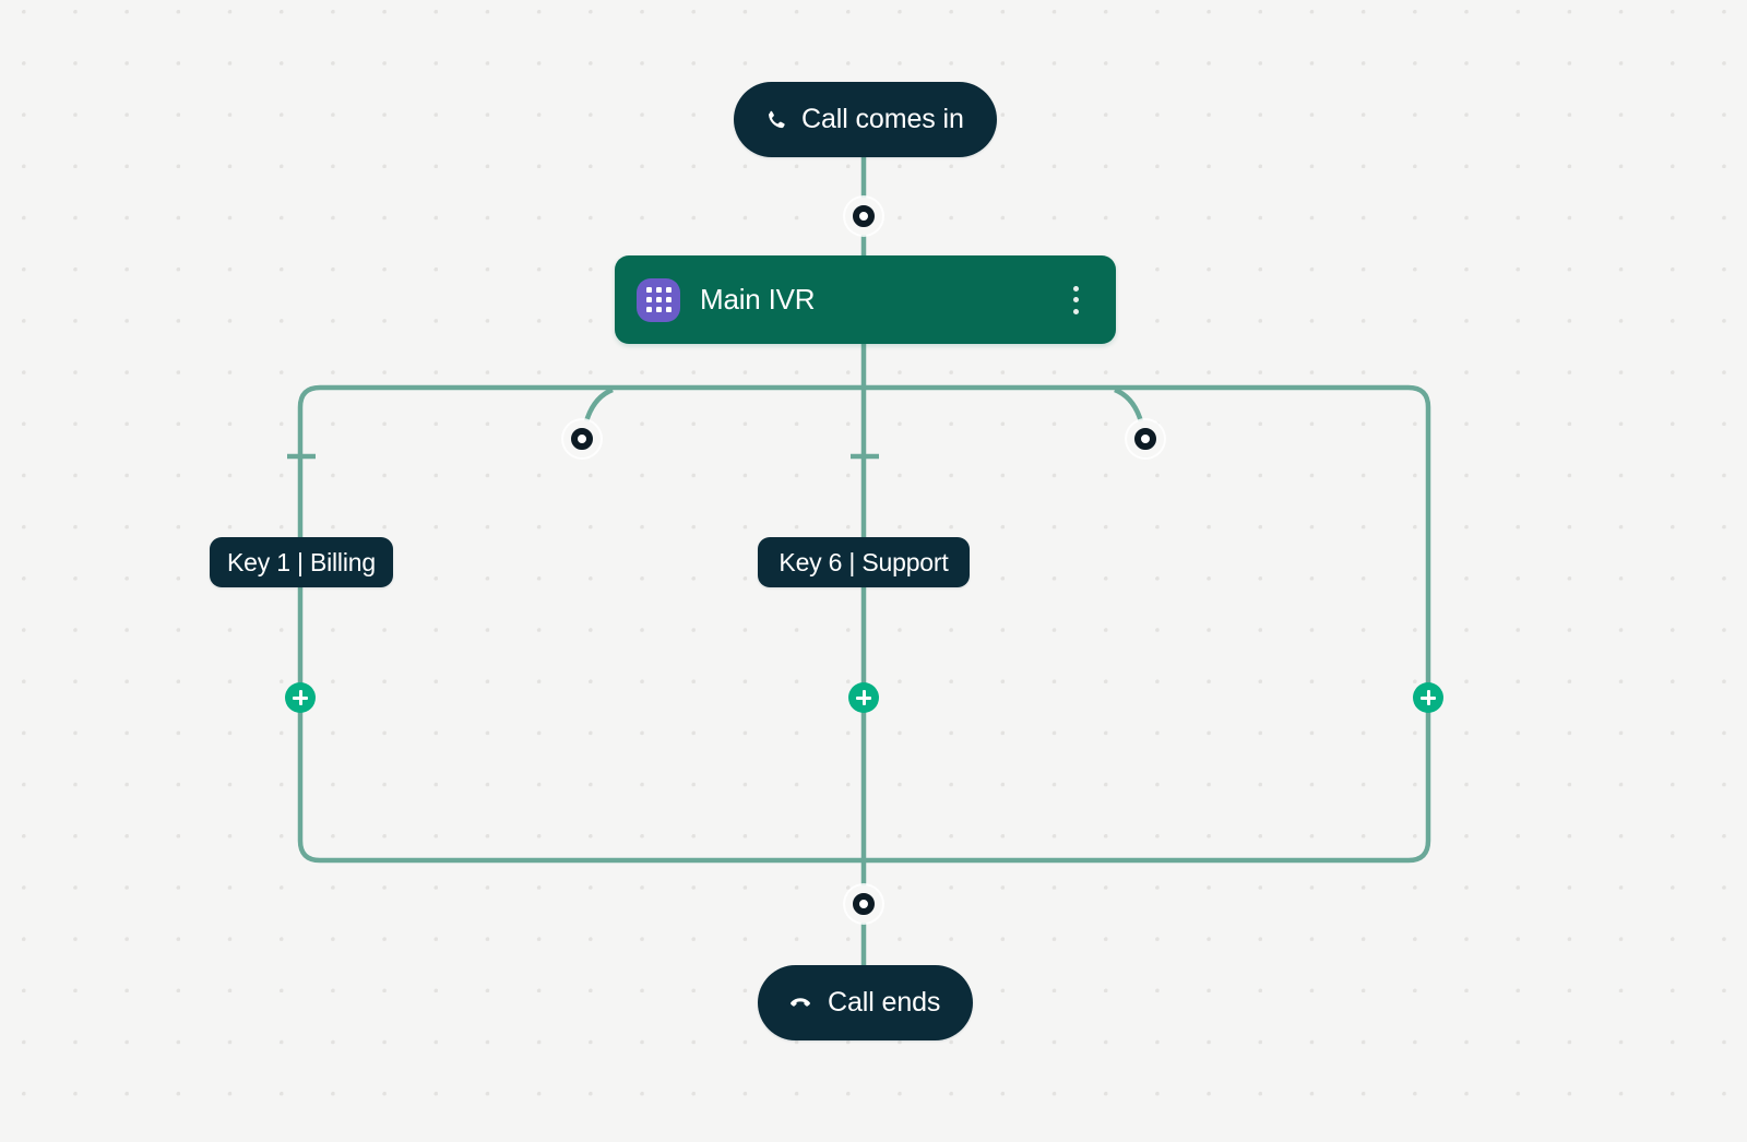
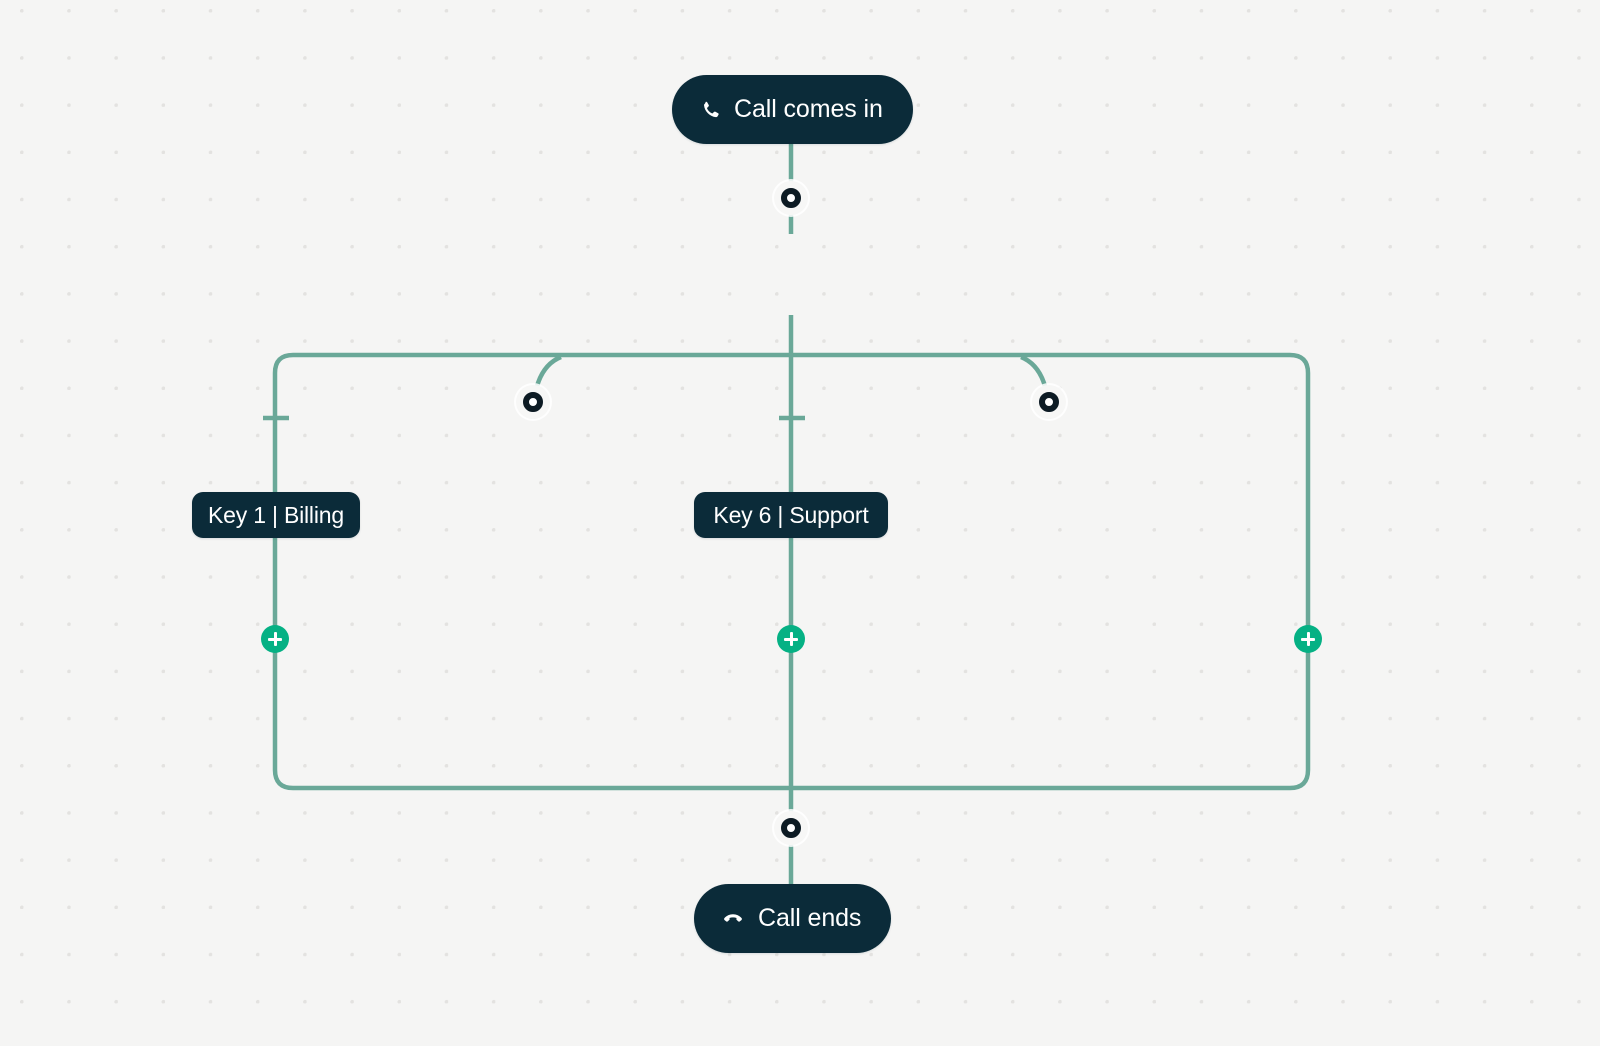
  Call comes in
- Main IVR
  Key 1 | Billing
  Key 6 | Support
  Call ends
